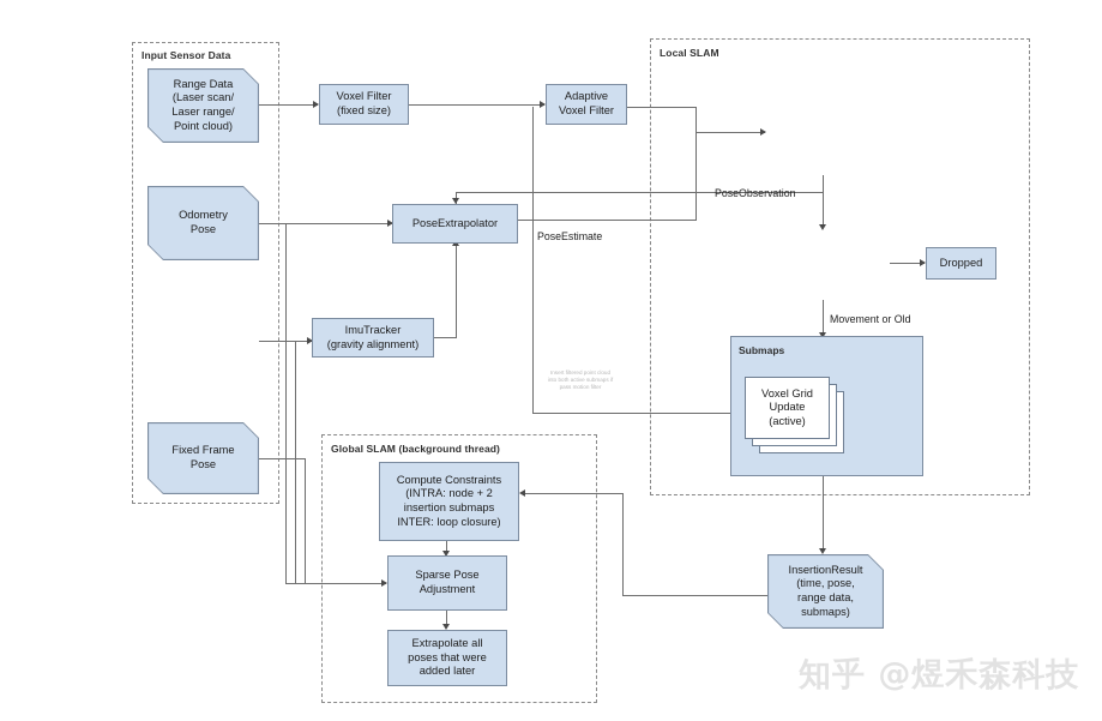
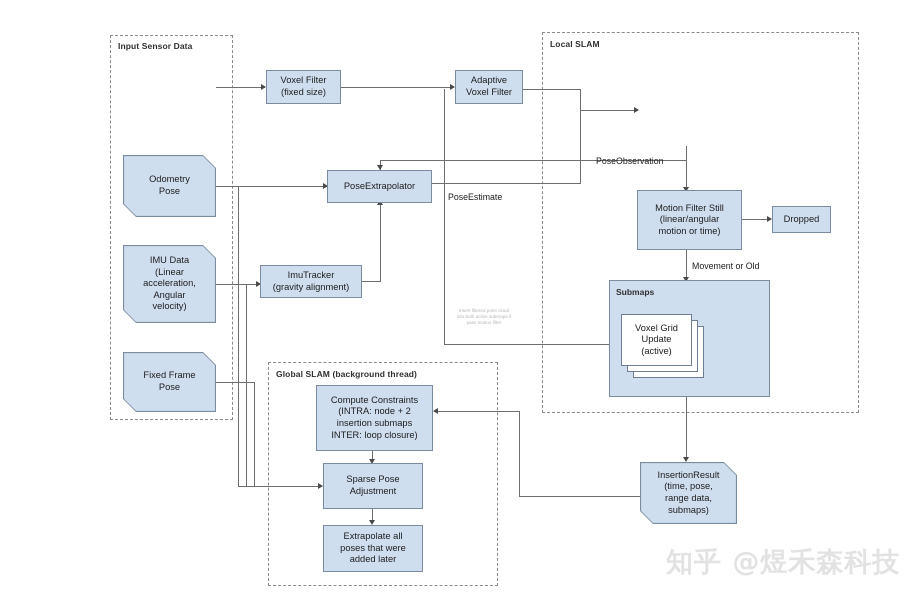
  Input Sensor Data
  Local SLAM
  Global SLAM (background thread)
- Range Data
- (Laser scan/
- Laser range/
- Point cloud)
  Odometry
  Pose
+ IMU Data
+ (Linear
+ acceleration,
+ Angular
+ velocity)
  Fixed Frame
  Pose
  Voxel Filter
  (fixed size)
  Adaptive
  Voxel Filter
  PoseExtrapolator
  ImuTracker
  (gravity alignment)
+ Motion Filter Still
+ (linear/angular
+ motion or time)
  Dropped
  Submaps
  Voxel Grid
  Update
  (active)
  InsertionResult
  (time, pose,
  range data,
  submaps)
  Compute Constraints
  (INTRA: node + 2
  insertion submaps
  INTER: loop closure)
  Sparse Pose
  Adjustment
  Extrapolate all
  poses that were
  added later
  PoseObservation
  PoseEstimate
  Movement or Old
  知乎 @煜禾森科技
